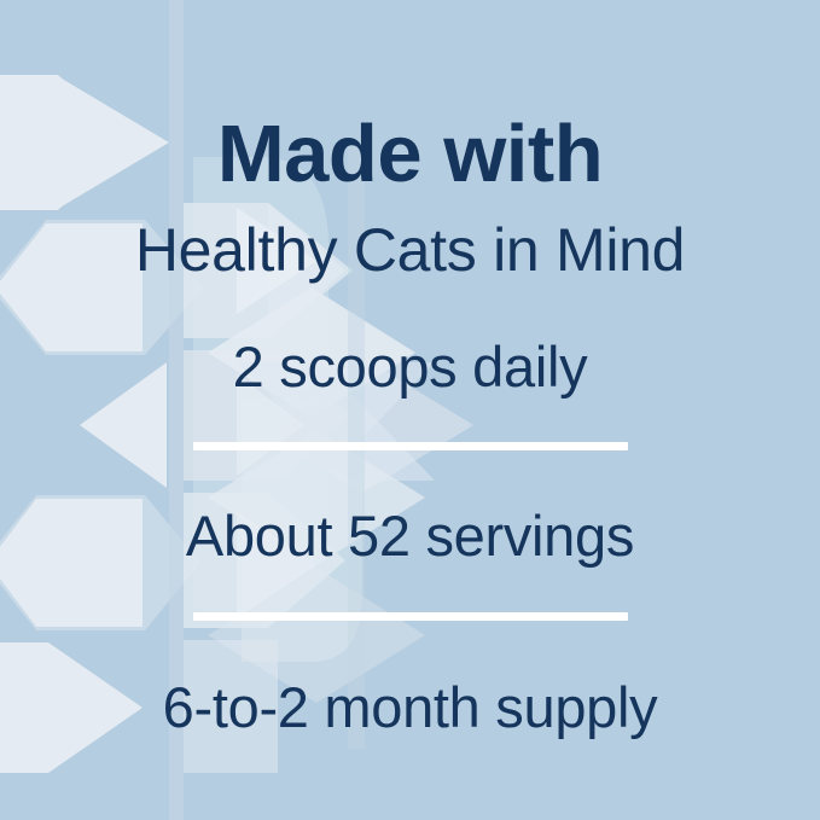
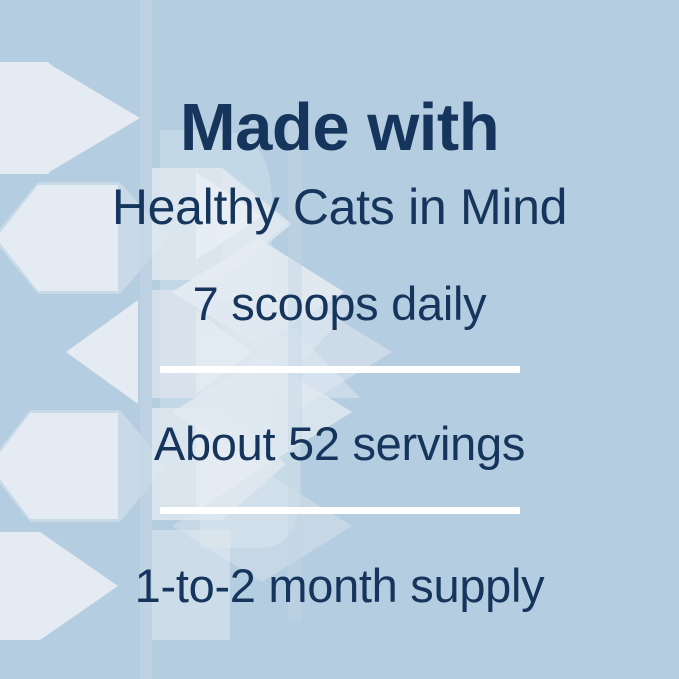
  Made with
  Healthy Cats in Mind
- 2 scoops daily
+ 7 scoops daily
  About 52 servings
- 6-to-2 month supply
+ 1-to-2 month supply
